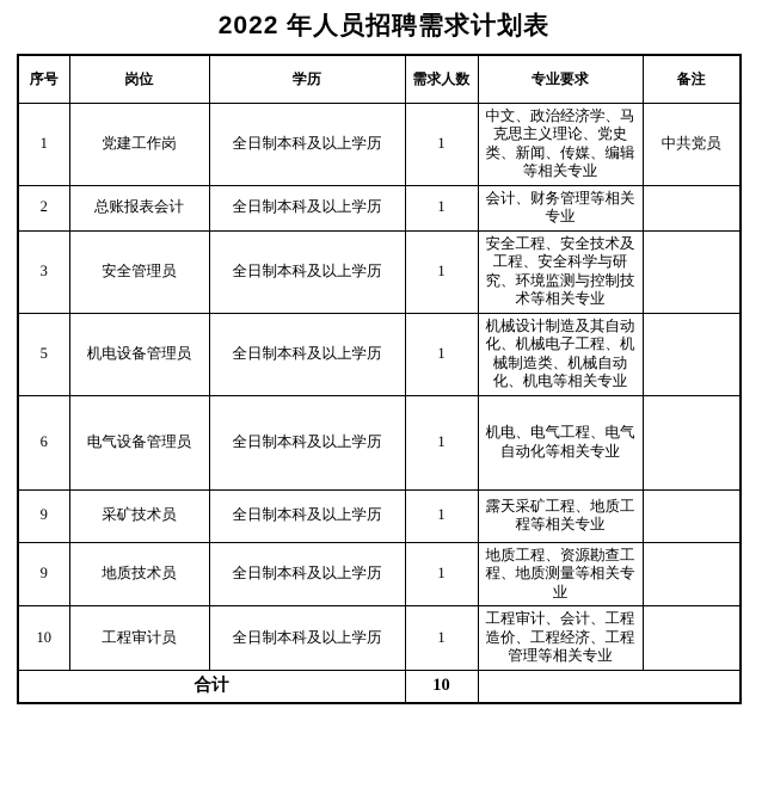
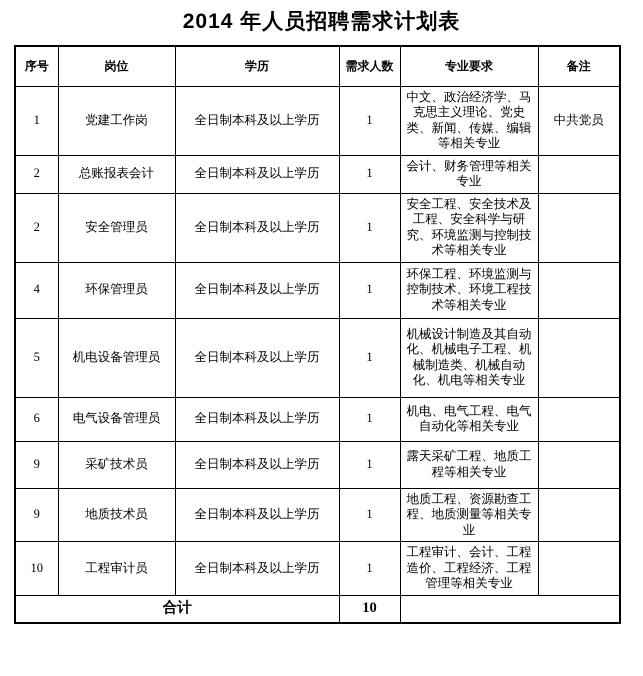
- 2022 年人员招聘需求计划表
+ 2014 年人员招聘需求计划表
  序号	岗位	学历	需求人数	专业要求	备注
  1	党建工作岗	全日制本科及以上学历	1	中文、政治经济学、马克思主义理论、党史类、新闻、传媒、编辑等相关专业	中共党员
  2	总账报表会计	全日制本科及以上学历	1	会计、财务管理等相关专业
- 3	安全管理员	全日制本科及以上学历	1	安全工程、安全技术及工程、安全科学与研究、环境监测与控制技术等相关专业
+ 2	安全管理员	全日制本科及以上学历	1	安全工程、安全技术及工程、安全科学与研究、环境监测与控制技术等相关专业
+ 4	环保管理员	全日制本科及以上学历	1	环保工程、环境监测与控制技术、环境工程技术等相关专业
  5	机电设备管理员	全日制本科及以上学历	1	机械设计制造及其自动化、机械电子工程、机械制造类、机械自动化、机电等相关专业
  6	电气设备管理员	全日制本科及以上学历	1	机电、电气工程、电气自动化等相关专业
  9	采矿技术员	全日制本科及以上学历	1	露天采矿工程、地质工程等相关专业
  9	地质技术员	全日制本科及以上学历	1	地质工程、资源勘查工程、地质测量等相关专业
  10	工程审计员	全日制本科及以上学历	1	工程审计、会计、工程造价、工程经济、工程管理等相关专业
  合计	10
